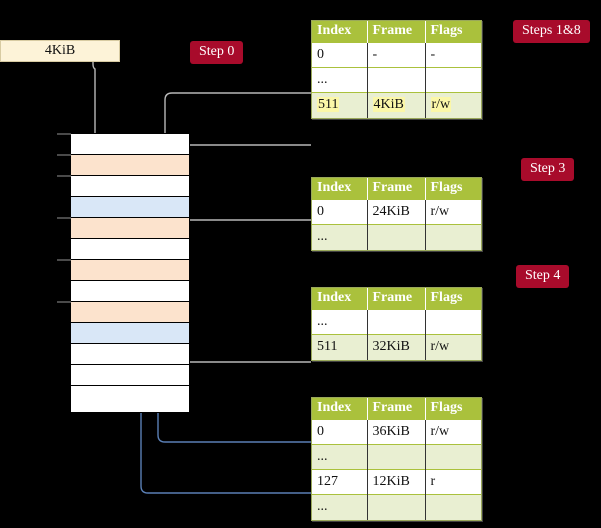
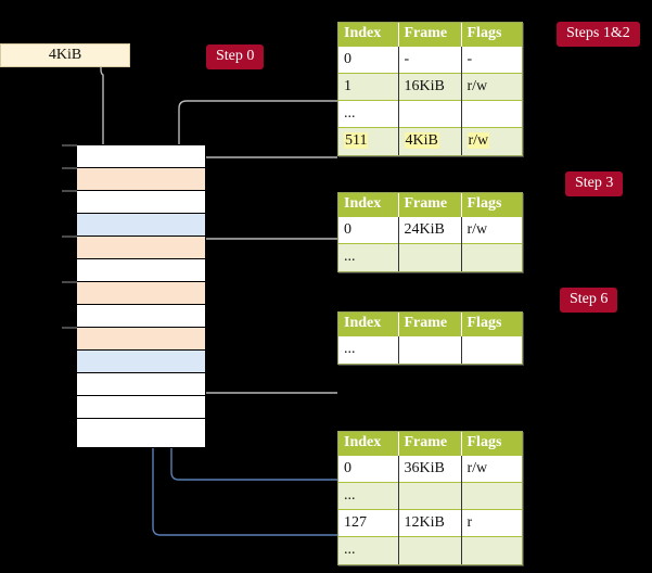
  4KiB
  Index	Frame	Flags
  0	-	-
+ 1	16KiB	r/w
  ...
  511	4KiB	r/w
  Index	Frame	Flags
  0	24KiB	r/w
  ...
  Index	Frame	Flags
  ...
- 511	32KiB	r/w
  Index	Frame	Flags
  0	36KiB	r/w
  ...
  127	12KiB	r
  ...
  Step 0
- Steps 1&8
+ Steps 1&2
  Step 3
- Step 4
+ Step 6
